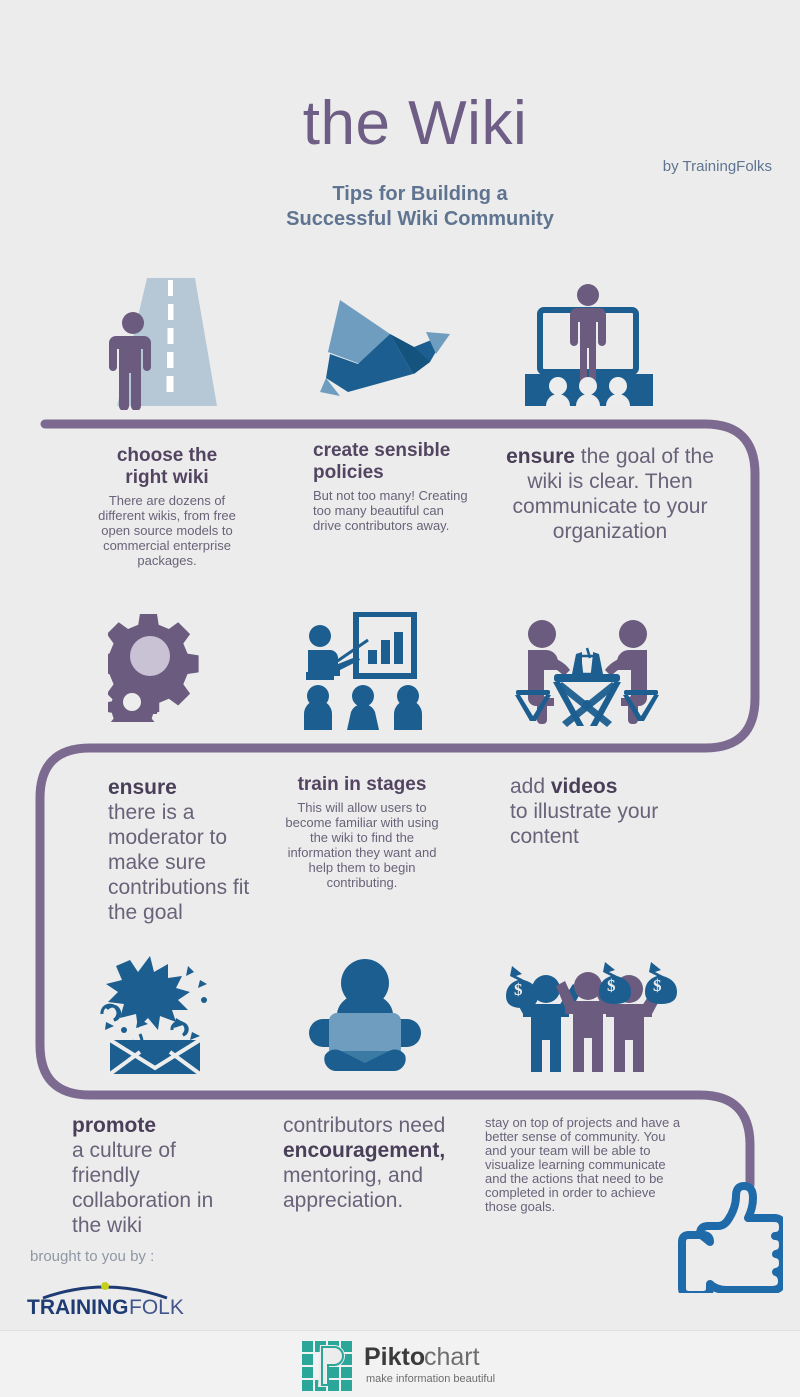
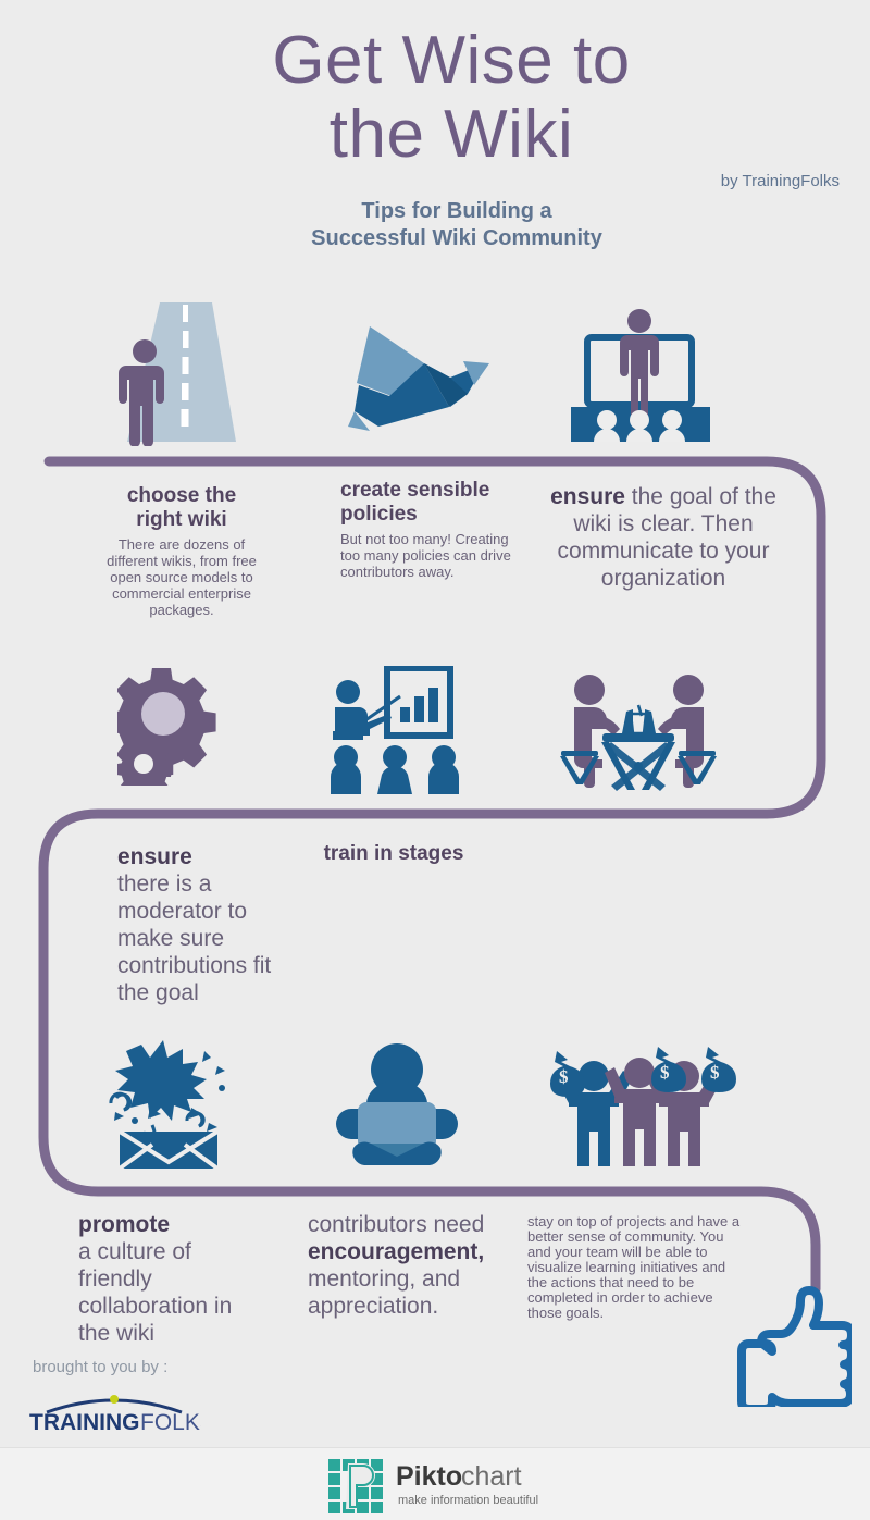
+ Get Wise to
  the Wiki
  by TrainingFolks
  Tips for Building a
  Successful Wiki Community
  choose the
  right wiki
  There are dozens of different wikis, from free open source models to commercial enterprise packages.
  create sensible
  policies
- But not too many! Creating too many beautiful can drive contributors away.
+ But not too many! Creating too many policies can drive contributors away.
  ensure the goal of the wiki is clear. Then communicate to your organization
  ensure
  there is a moderator to make sure contributions fit the goal
  train in stages
- This will allow users to become familiar with using the wiki to find the information they want and help them to begin contributing.
- add videos
- to illustrate your content
  $
  $
  $
  promote
  a culture of friendly collaboration in the wiki
  contributors need
  encouragement,
  mentoring, and appreciation.
- stay on top of projects and have a better sense of community. You and your team will be able to visualize learning communicate and the actions that need to be completed in order to achieve those goals.
+ stay on top of projects and have a better sense of community. You and your team will be able to visualize learning initiatives and the actions that need to be completed in order to achieve those goals.
  brought to you by :
  TRAINING
  FOLK
  Pikto
  chart
  make information beautiful
